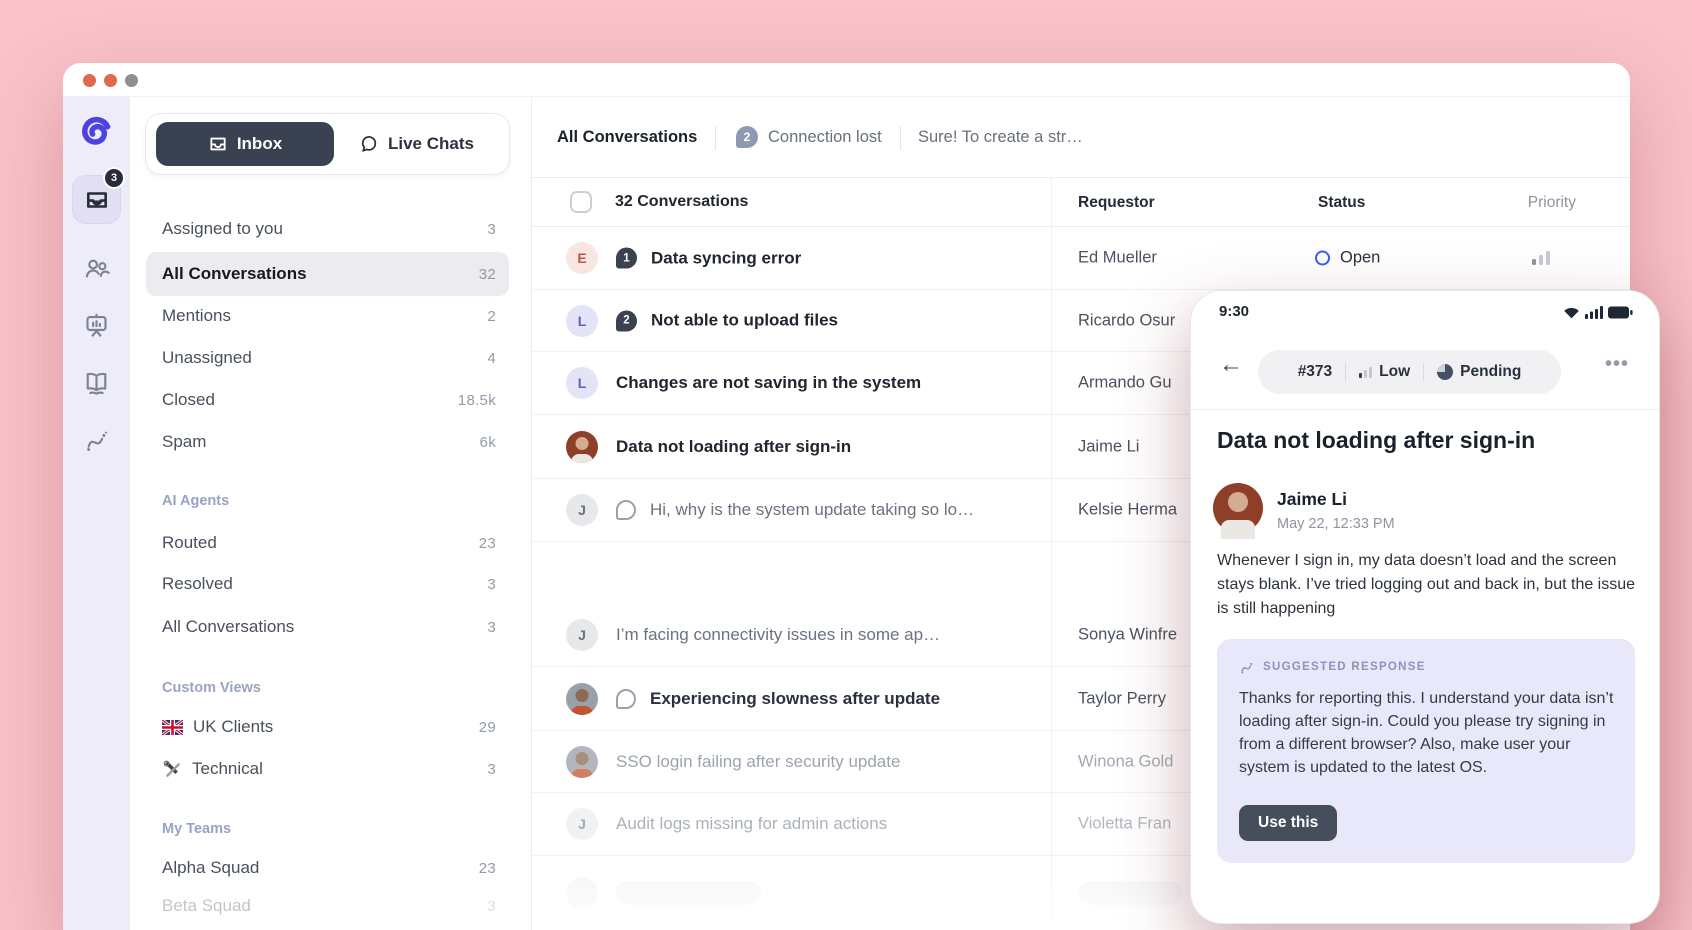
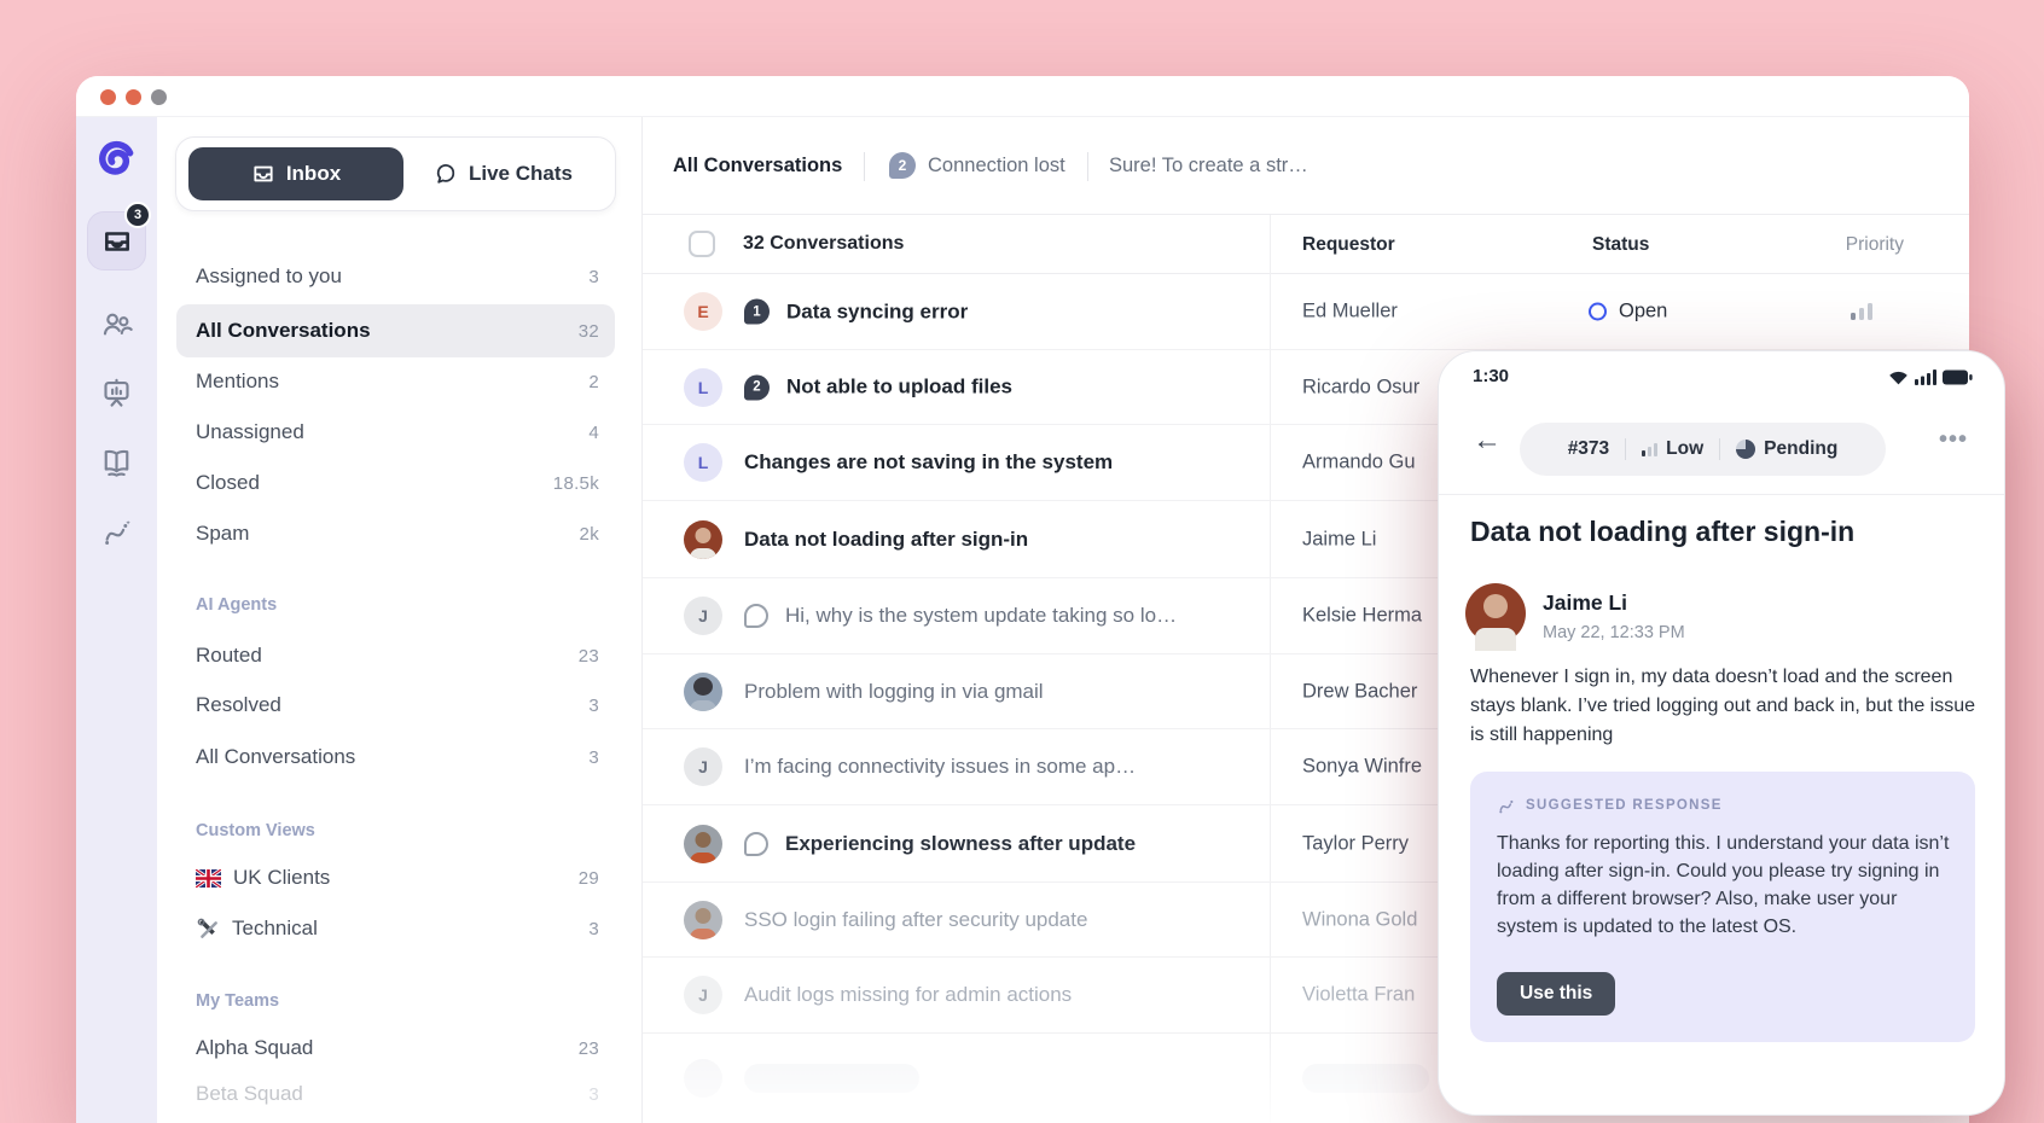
  3
  Inbox
  Live Chats
  Assigned to you
  3
  All Conversations
  32
  Mentions
  2
  Unassigned
  4
  Closed
  18.5k
  Spam
- 6k
+ 2k
  AI Agents
  Routed
  23
  Resolved
  3
  All Conversations
  3
  Custom Views
  UK Clients
  29
  Technical
  3
  My Teams
  Alpha Squad
  23
  Beta Squad
  3
  All Conversations
  2
  Connection lost
  Sure! To create a str…
  32 Conversations
  Requestor
  Status
  Priority
  E
  1
  Data syncing error
  Ed Mueller
  Open
  L
  2
  Not able to upload files
  Ricardo Osur
  L
  Changes are not saving in the system
  Armando Gu
  Data not loading after sign-in
  Jaime Li
  J
  Hi, why is the system update taking so lo…
  Kelsie Herma
+ Problem with logging in via gmail
+ Drew Bacher
  J
  I’m facing connectivity issues in some ap…
  Sonya Winfre
  Experiencing slowness after update
  Taylor Perry
  SSO login failing after security update
  Winona Gold
  J
  Audit logs missing for admin actions
  Violetta Fran
- 9:30
+ 1:30
  ←
  #373
  Low
  Pending
  •••
  Data not loading after sign-in
  Jaime Li
  May 22, 12:33 PM
  Whenever I sign in, my data doesn’t load and the screen stays blank. I’ve tried logging out and back in, but the issue is still happening
  SUGGESTED RESPONSE
  Thanks for reporting this. I understand your data isn’t loading after sign-in. Could you please try signing in from a different browser? Also, make user your system is updated to the latest OS.
  Use this
